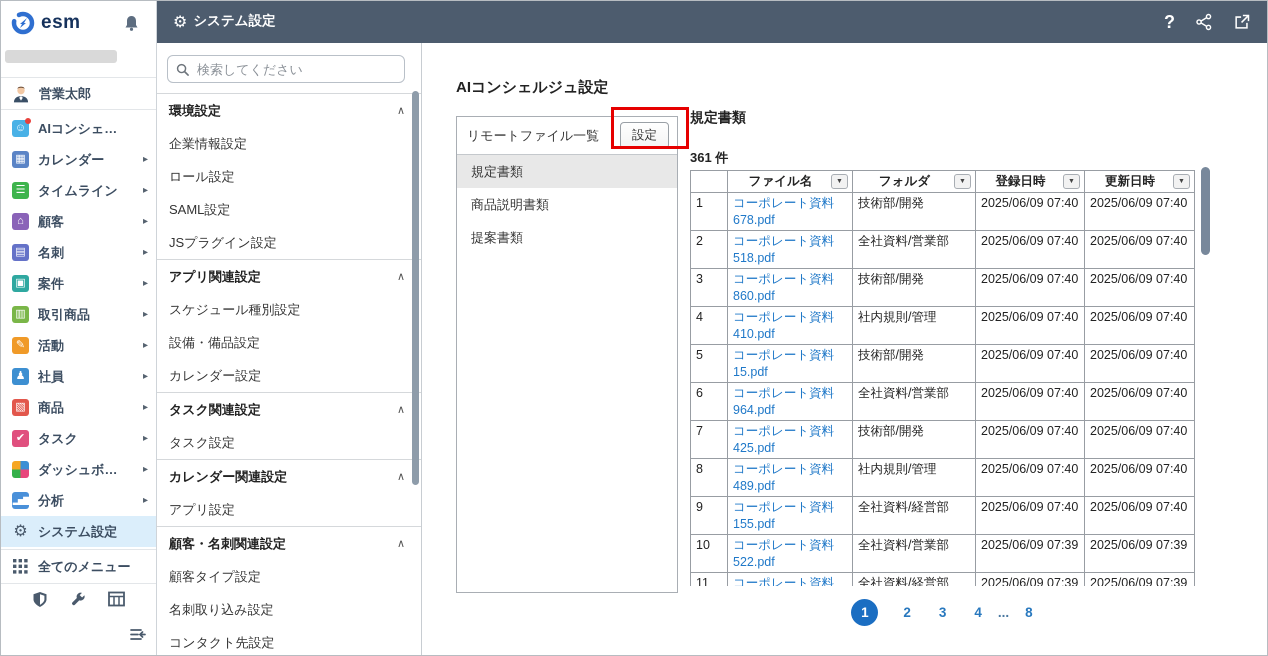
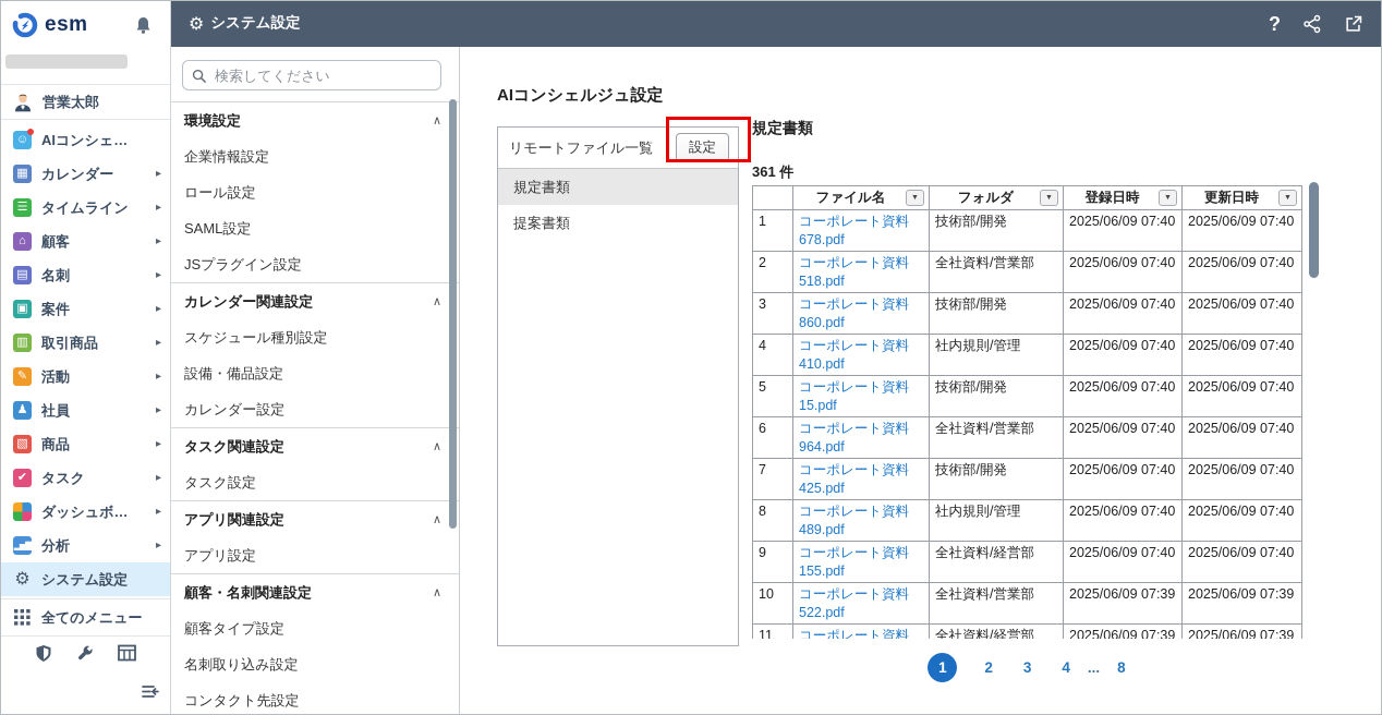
  esm
  営業太郎
  ☺
  AIコンシェ…
  ▦
  カレンダー
  ☰
  タイムライン
  ⌂
  顧客
  ▤
  名刺
  ▣
  案件
  ▥
  取引商品
  ✎
  活動
  ♟
  社員
  ▧
  商品
  ✔
  タスク
  ダッシュボ…
  ▂▅▇
  分析
  ⚙
  システム設定
  全てのメニュー
  ⚙
  システム設定
  ?
  検索してください
  環境設定
  企業情報設定
  ロール設定
  SAML設定
  JSプラグイン設定
- アプリ関連設定
+ カレンダー関連設定
  スケジュール種別設定
  設備・備品設定
  カレンダー設定
  タスク関連設定
  タスク設定
- カレンダー関連設定
+ アプリ関連設定
  アプリ設定
  顧客・名刺関連設定
  顧客タイプ設定
  名刺取り込み設定
  コンタクト先設定
  AIコンシェルジュ設定
  リモートファイル一覧
  設定
  規定書類
- 商品説明書類
  提案書類
  規定書類
  361 件
  	ファイル名	フォルダ	登録日時	更新日時
  1	コーポレート資料678.pdf	技術部/開発	2025/06/09 07:40	2025/06/09 07:40
  2	コーポレート資料518.pdf	全社資料/営業部	2025/06/09 07:40	2025/06/09 07:40
  3	コーポレート資料860.pdf	技術部/開発	2025/06/09 07:40	2025/06/09 07:40
  4	コーポレート資料410.pdf	社内規則/管理	2025/06/09 07:40	2025/06/09 07:40
  5	コーポレート資料15.pdf	技術部/開発	2025/06/09 07:40	2025/06/09 07:40
  6	コーポレート資料964.pdf	全社資料/営業部	2025/06/09 07:40	2025/06/09 07:40
  7	コーポレート資料425.pdf	技術部/開発	2025/06/09 07:40	2025/06/09 07:40
  8	コーポレート資料489.pdf	社内規則/管理	2025/06/09 07:40	2025/06/09 07:40
  9	コーポレート資料155.pdf	全社資料/経営部	2025/06/09 07:40	2025/06/09 07:40
  10	コーポレート資料522.pdf	全社資料/営業部	2025/06/09 07:39	2025/06/09 07:39
  11	コーポレート資料	全社資料/経営部	2025/06/09 07:39	2025/06/09 07:39
  1
  2
  3
  4
  ...
  8
